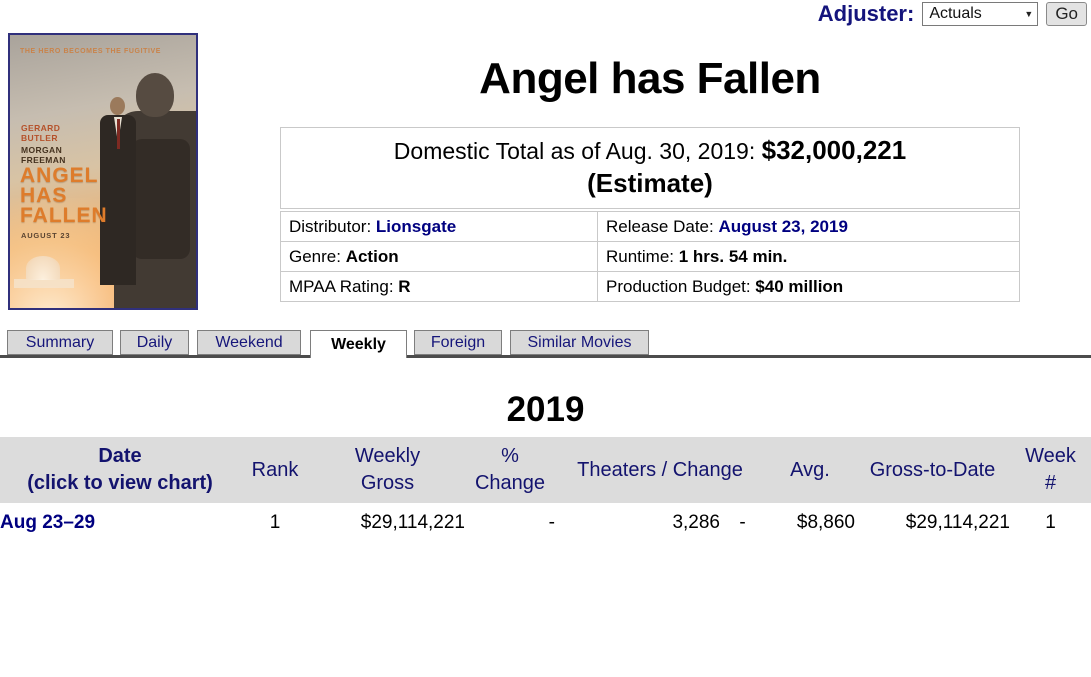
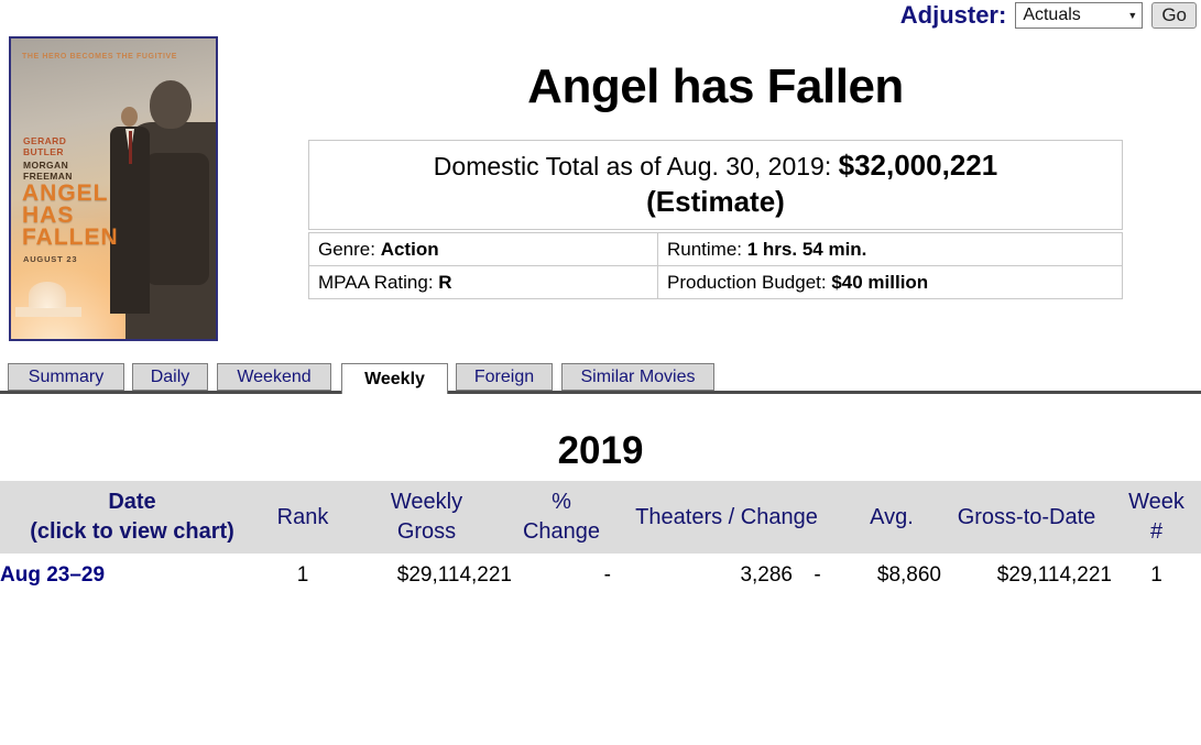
  Adjuster:
  Actuals
  ▼
  Go
  GERARD
  BUTLER
  MORGAN
  FREEMAN
  ANGEL
  HAS
  FALLEN
  AUGUST 23
  Angel has Fallen
  Domestic Total as of Aug. 30, 2019: $32,000,221
  (Estimate)
- Distributor: Lionsgate	Release Date: August 23, 2019
  Genre: Action	Runtime: 1 hrs. 54 min.
  MPAA Rating: R	Production Budget: $40 million
  Summary
  Daily
  Weekend
  Weekly
  Foreign
  Similar Movies
  2019
  Date (click to view chart)	Rank	Weekly Gross	% Change	Theaters / Change	Avg.	Gross-to-Date	Week #
  Aug 23–29	1	$29,114,221	-	3,286	-	$8,860	$29,114,221	1
